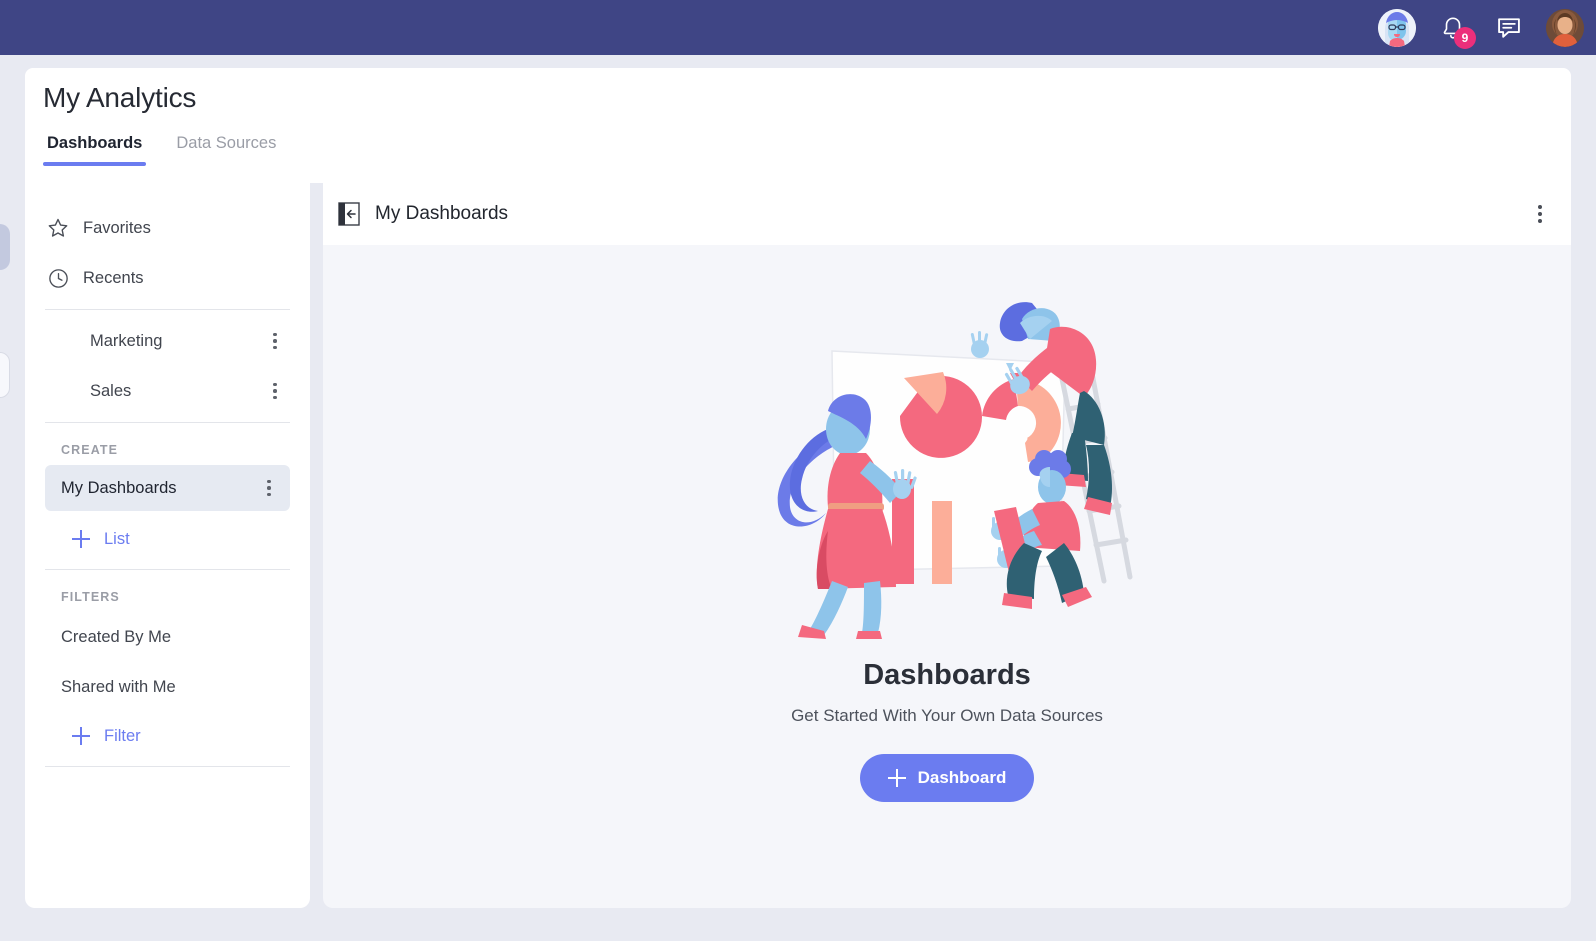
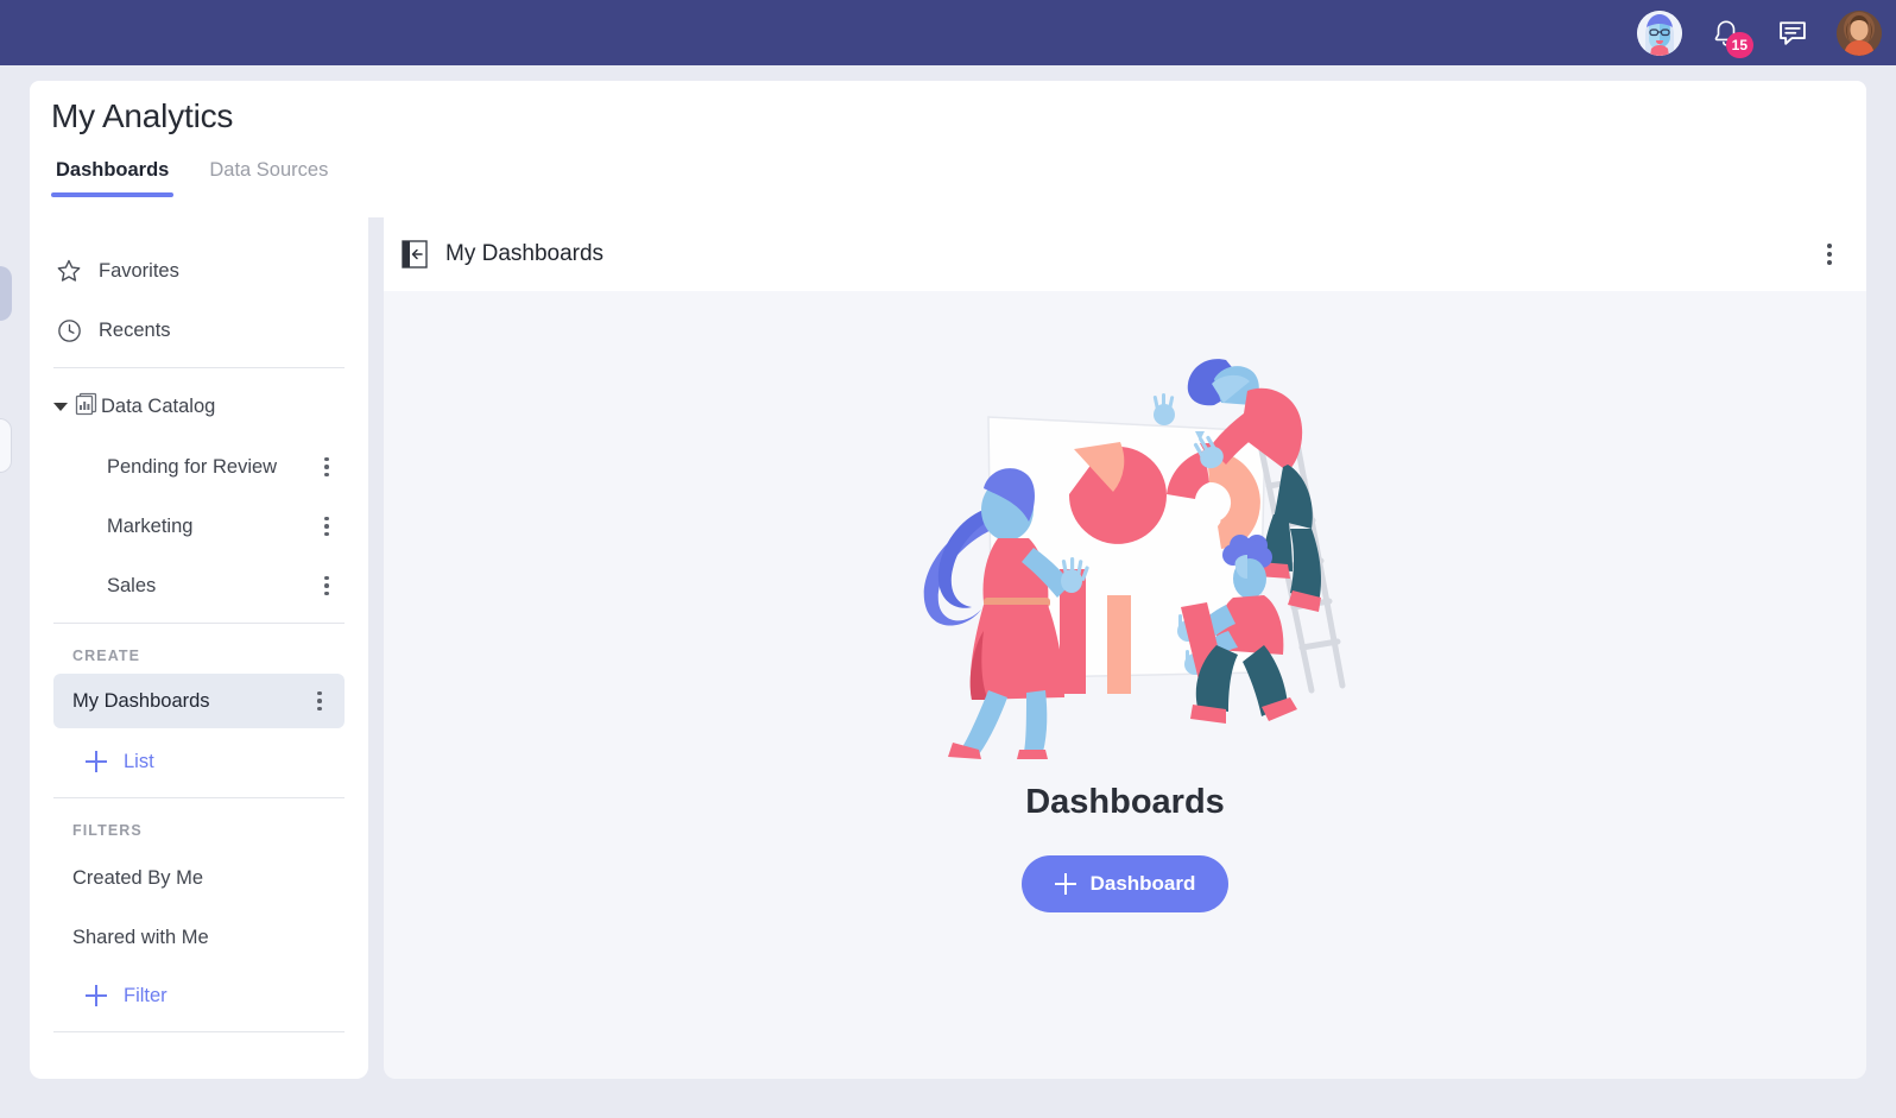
- 9
+ 15
  My Analytics
  Dashboards
  Data Sources
  Favorites
  Recents
+ Data Catalog
+ Pending for Review
  Marketing
  Sales
  CREATE
  My Dashboards
  List
  FILTERS
  Created By Me
  Shared with Me
  Filter
  My Dashboards
  Dashboards
- Get Started With Your Own Data Sources
  Dashboard
